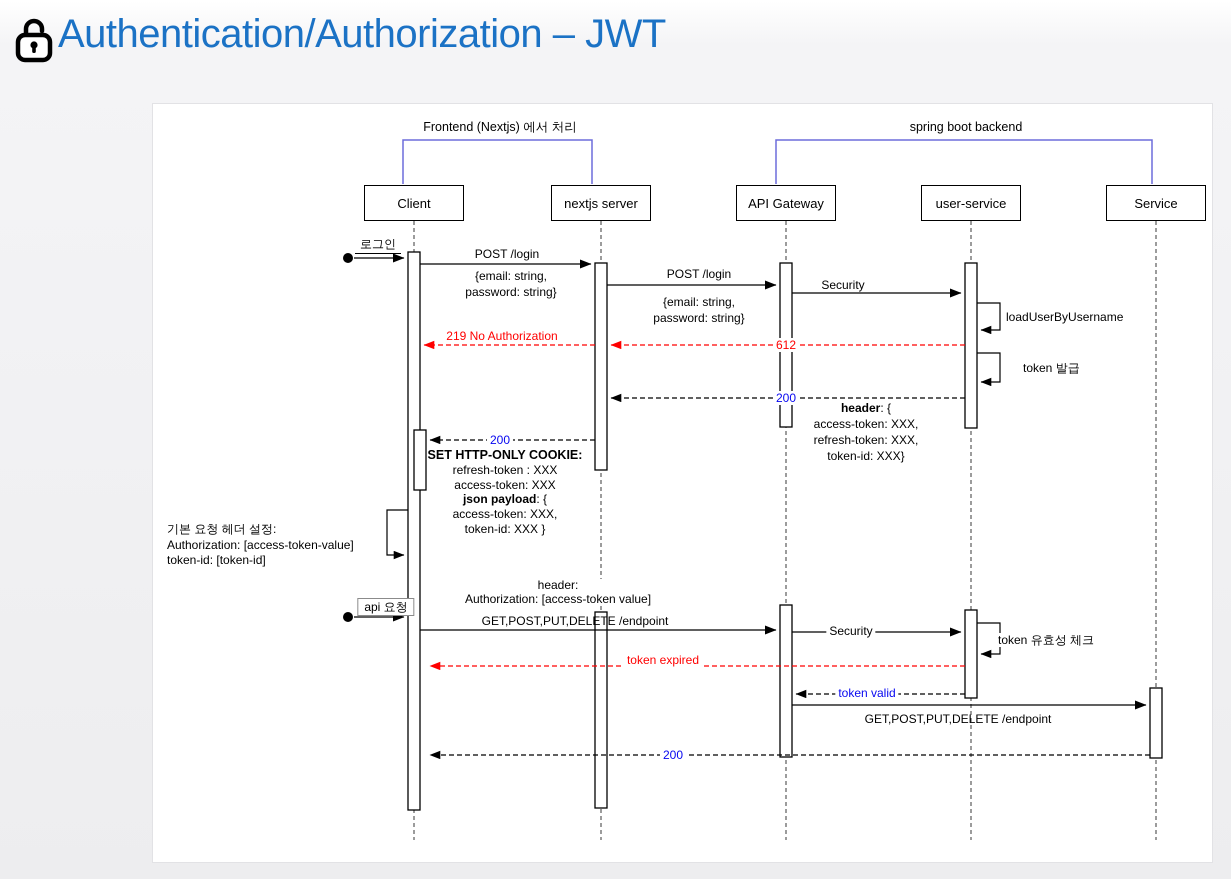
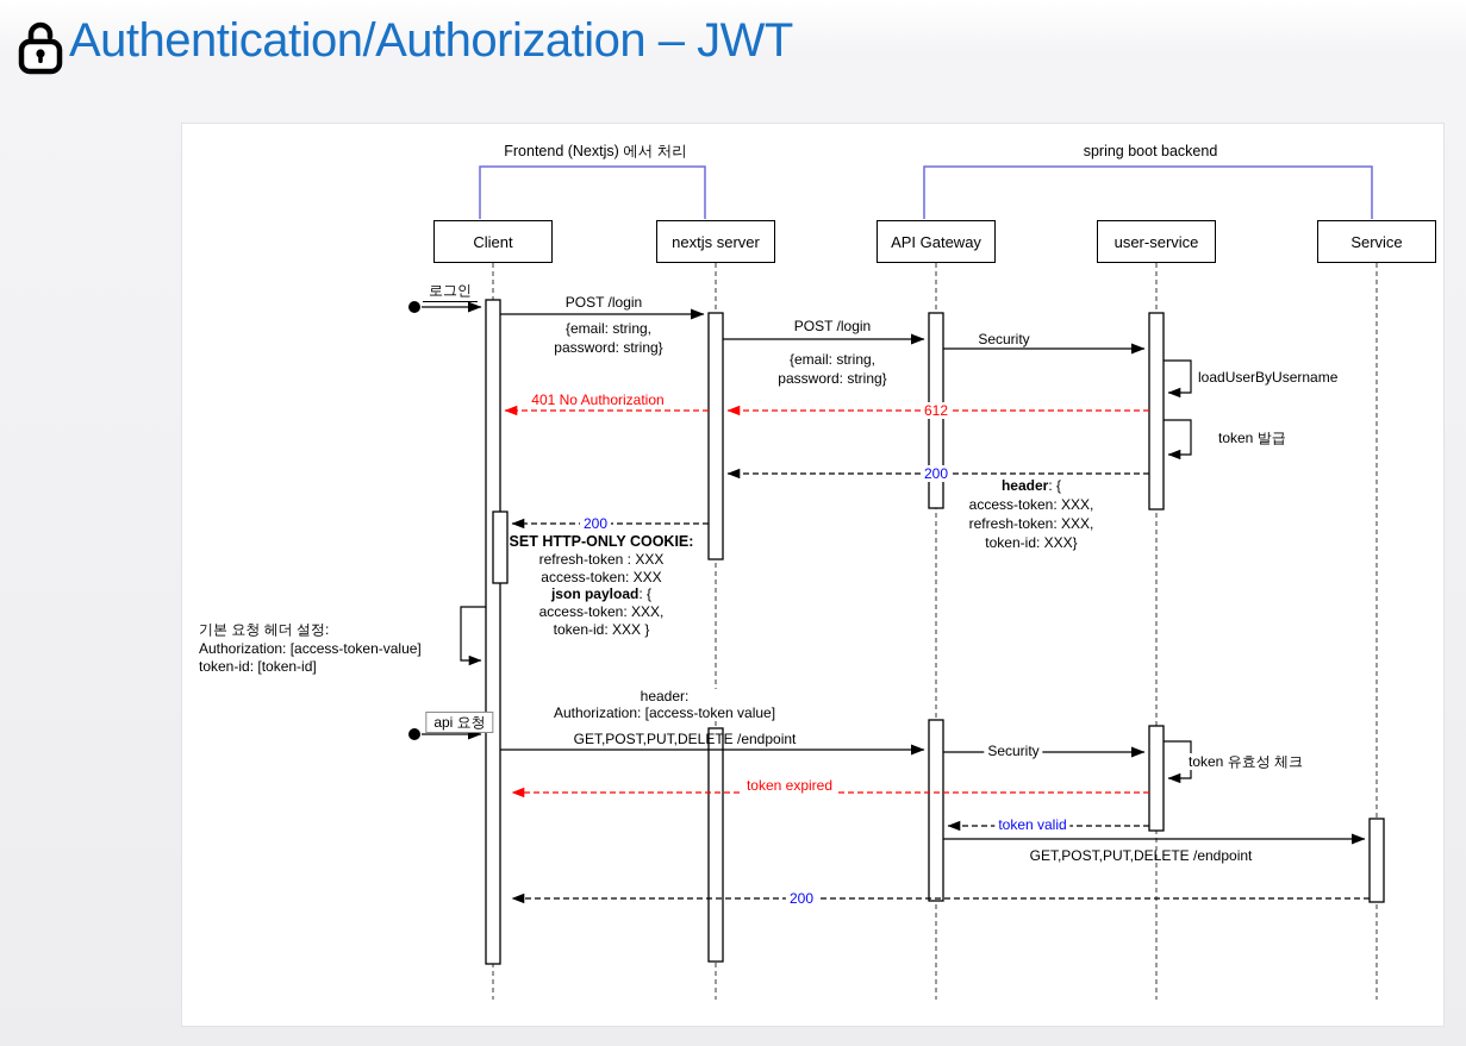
  Authentication/Authorization – JWT
  Frontend (Nextjs) 에서 처리
  spring boot backend
  Client
  nextjs server
  API Gateway
  user-service
  Service
  로그인
  POST /login
  {email: string,
  password: string}
  POST /login
  {email: string,
  password: string}
  Security
  loadUserByUsername
  612
- 219 No Authorization
+ 401 No Authorization
  token 발급
  200
  header: {
  access-token: XXX,
  refresh-token: XXX,
  token-id: XXX}
  200
  SET HTTP-ONLY COOKIE:
  refresh-token : XXX
  access-token: XXX
  json payload: {
  access-token: XXX,
  token-id: XXX }
  기본 요청 헤더 설정:
  Authorization: [access-token-value]
  token-id: [token-id]
  api 요청
  header:
  Authorization: [access-token value]
  GET,POST,PUT,DELETE /endpoint
  Security
  token 유효성 체크
  token expired
  token valid
  GET,POST,PUT,DELETE /endpoint
  200
